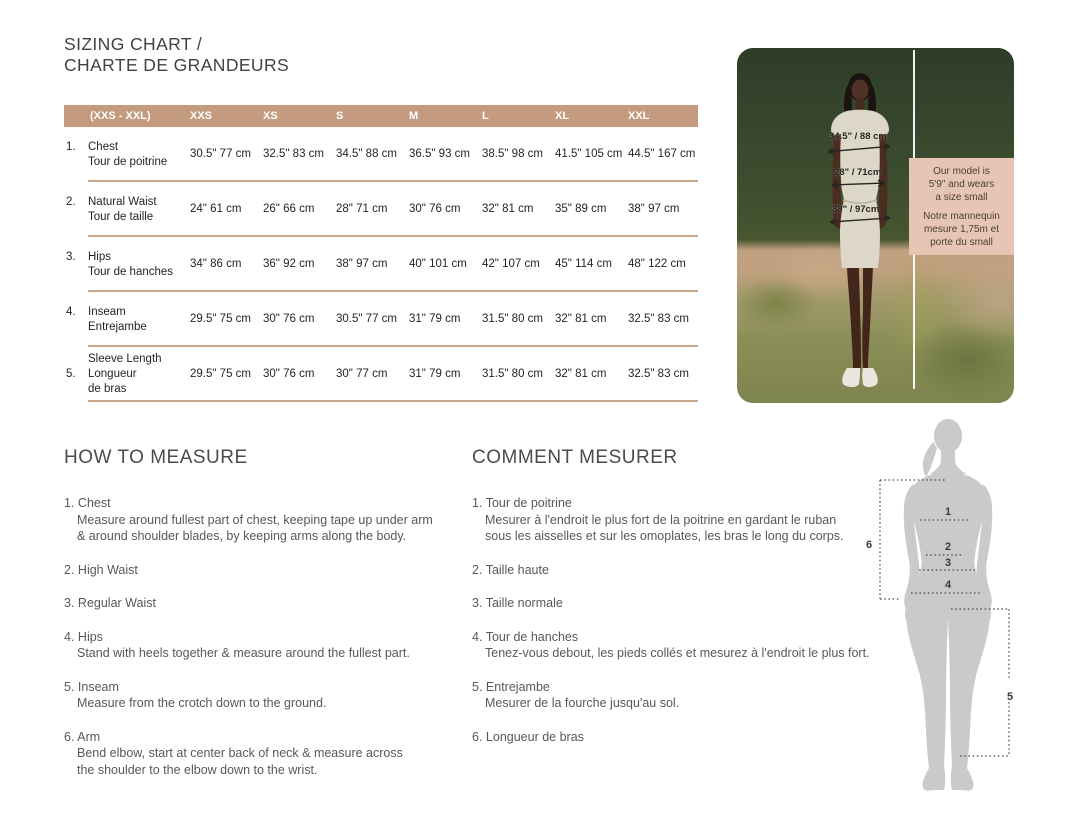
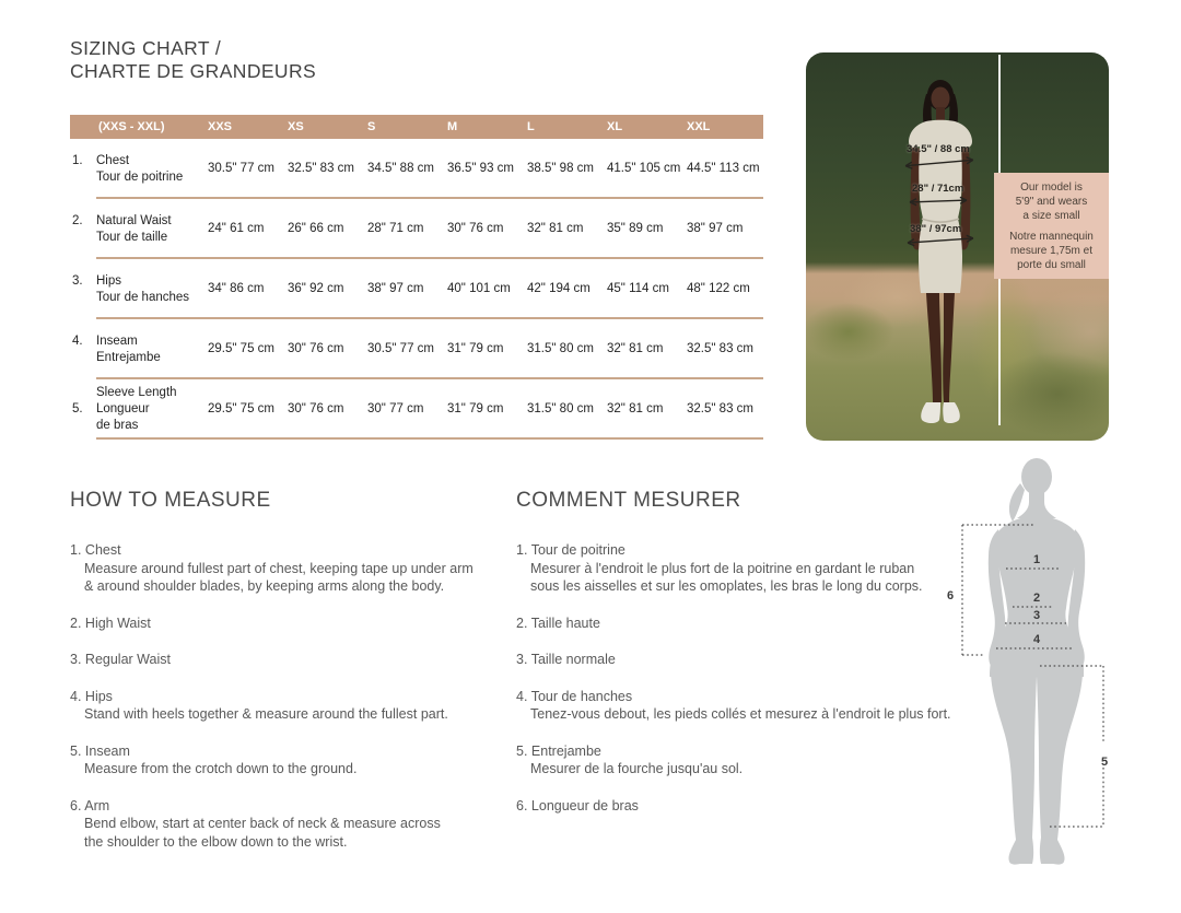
  SIZING CHART /
  CHARTE DE GRANDEURS
  (XXS - XXL)
  XXS
  XS
  S
  M
  L
  XL
  XXL
  1.
  Chest Tour de poitrine
  30.5" 77 cm
  32.5" 83 cm
  34.5" 88 cm
  36.5" 93 cm
  38.5" 98 cm
  41.5" 105 cm
- 44.5" 167 cm
+ 44.5" 113 cm
  2.
  Natural Waist Tour de taille
  24" 61 cm
  26" 66 cm
  28" 71 cm
  30" 76 cm
  32" 81 cm
  35" 89 cm
  38" 97 cm
  3.
  Hips Tour de hanches
  34" 86 cm
  36" 92 cm
  38" 97 cm
  40" 101 cm
- 42" 107 cm
+ 42" 194 cm
  45" 114 cm
  48" 122 cm
  4.
  Inseam Entrejambe
  29.5" 75 cm
  30" 76 cm
  30.5" 77 cm
  31" 79 cm
  31.5" 80 cm
  32" 81 cm
  32.5" 83 cm
  5.
  Sleeve Length Longueur
  de bras
  29.5" 75 cm
  30" 76 cm
  30" 77 cm
  31" 79 cm
  31.5" 80 cm
  32" 81 cm
  32.5" 83 cm
  34.5" / 88 cm
  28" / 71cm
  38" / 97cm
  Our model is
  5'9" and wears
  a size small
  Notre mannequin
  mesure 1,75m et
  porte du small
  HOW TO MEASURE
  1. Chest
  Measure around fullest part of chest, keeping tape up under arm
  & around shoulder blades, by keeping arms along the body.
  2. High Waist
  3. Regular Waist
  4. Hips
  Stand with heels together & measure around the fullest part.
  5. Inseam
  Measure from the crotch down to the ground.
  6. Arm
  Bend elbow, start at center back of neck & measure across
  the shoulder to the elbow down to the wrist.
  COMMENT MESURER
  1. Tour de poitrine
  Mesurer à l'endroit le plus fort de la poitrine en gardant le ruban
  sous les aisselles et sur les omoplates, les bras le long du corps.
  2. Taille haute
  3. Taille normale
  4. Tour de hanches
  Tenez-vous debout, les pieds collés et mesurez à l'endroit le plus fort.
  5. Entrejambe
  Mesurer de la fourche jusqu'au sol.
  6. Longueur de bras
  1
  2
  3
  4
  5
  6
